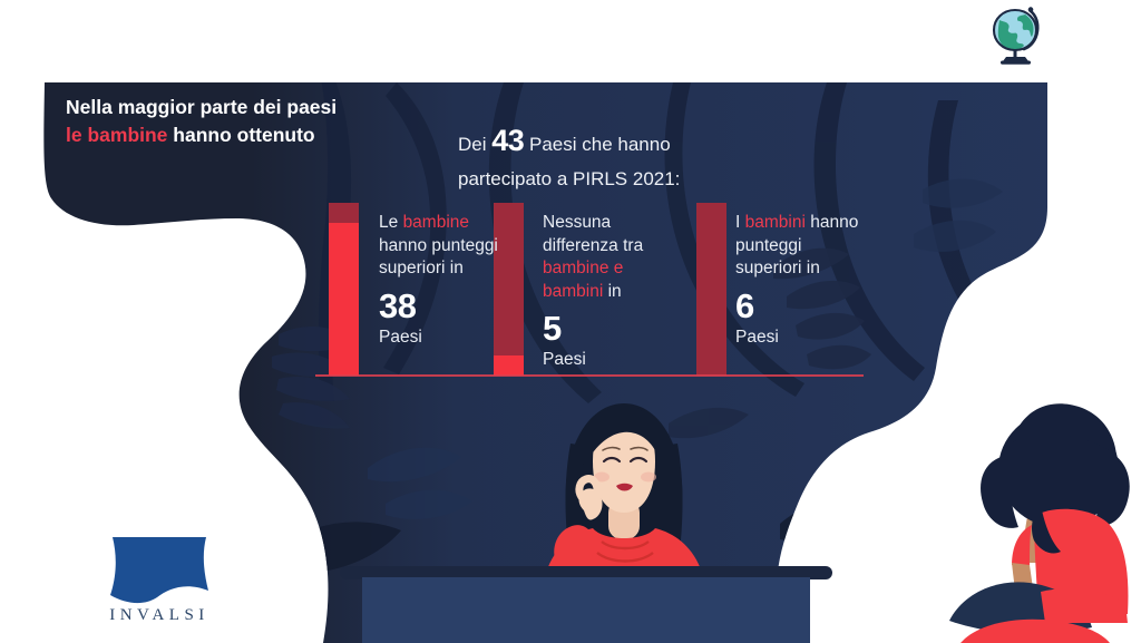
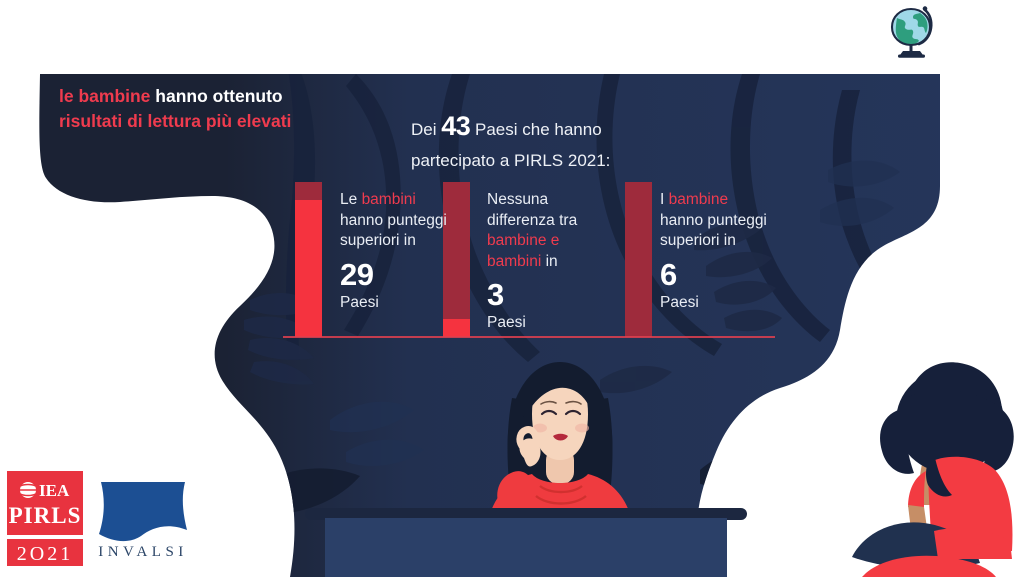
- Nella maggior parte dei paesi
  le bambine hanno ottenuto
+ risultati di lettura più elevati
  Dei 43 Paesi che hanno
  partecipato a PIRLS 2021:
- Le bambine hanno punteggi superiori in
+ Le bambini hanno punteggi superiori in
- 38
+ 29
  Paesi
  Nessuna differenza tra bambine e bambini in
- 5
+ 3
  Paesi
- I bambini hanno punteggi superiori in
+ I bambine hanno punteggi superiori in
  6
  Paesi
+ IEA
+ PIRLS
+ 2O21
  INVALSI
